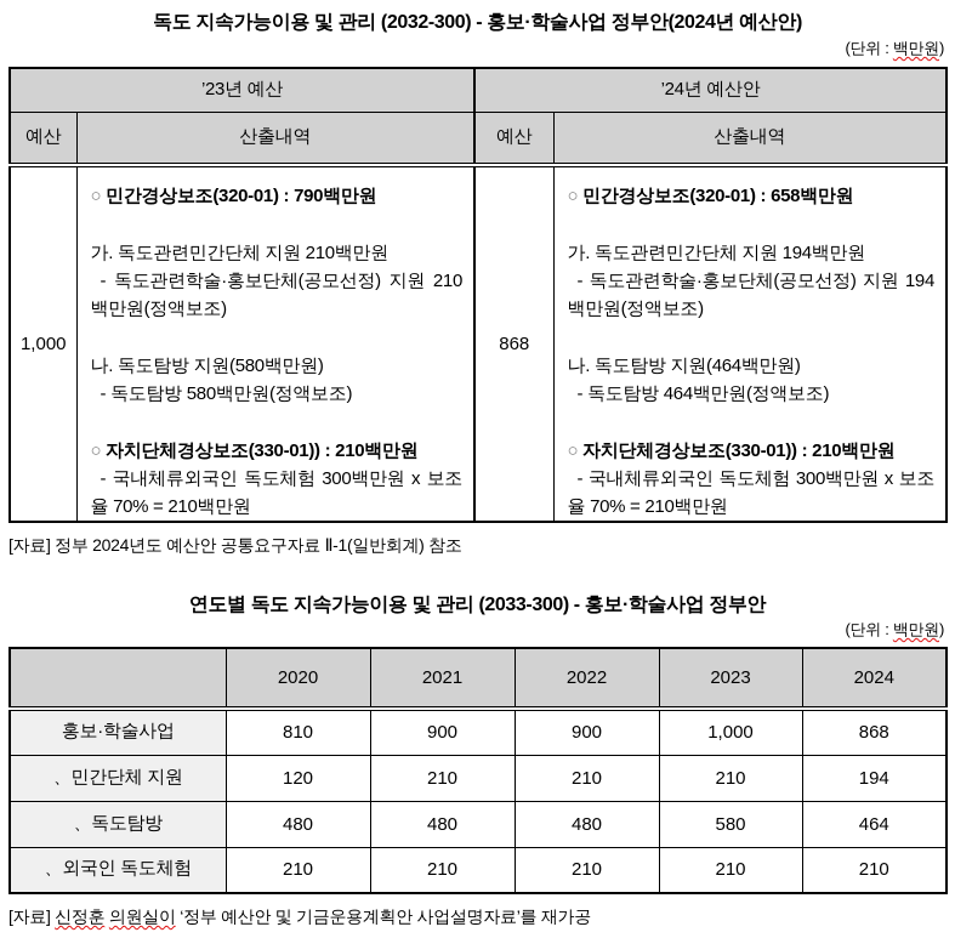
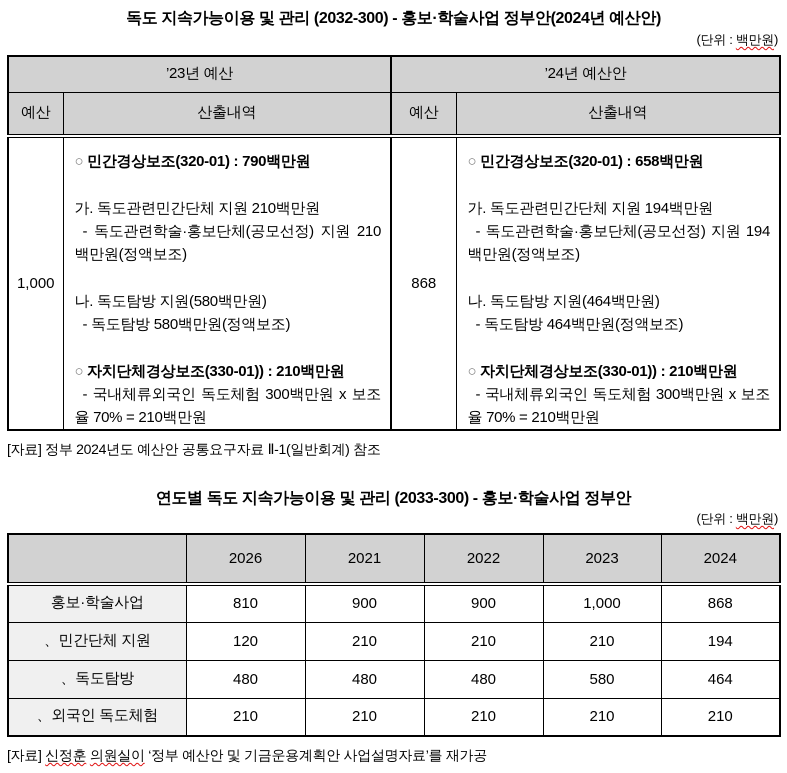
  독도 지속가능이용 및 관리 (2032-300) - 홍보·학술사업 정부안(2024년 예산안)
  (단위 : 백만원)
  ’23년 예산	’24년 예산안
  예산	산출내역	예산	산출내역
  1,000	○ 민간경상보조(320-01) : 790백만원 가. 독도관련민간단체 지원 210백만원 - 독도관련학술·홍보단체(공모선정) 지원 210백만원(정액보조) 나. 독도탐방 지원(580백만원) - 독도탐방 580백만원(정액보조) ○ 자치단체경상보조(330-01)) : 210백만원 - 국내체류외국인 독도체험 300백만원 x 보조율 70% = 210백만원	868	○ 민간경상보조(320-01) : 658백만원 가. 독도관련민간단체 지원 194백만원 - 독도관련학술·홍보단체(공모선정) 지원 194백만원(정액보조) 나. 독도탐방 지원(464백만원) - 독도탐방 464백만원(정액보조) ○ 자치단체경상보조(330-01)) : 210백만원 - 국내체류외국인 독도체험 300백만원 x 보조율 70% = 210백만원
  [자료] 정부 2024년도 예산안 공통요구자료 Ⅱ-1(일반회계) 참조
  연도별 독도 지속가능이용 및 관리 (2033-300) - 홍보·학술사업 정부안
  (단위 : 백만원)
- 	2020	2021	2022	2023	2024
+ 	2026	2021	2022	2023	2024
  홍보·학술사업	810	900	900	1,000	868
  、민간단체 지원	120	210	210	210	194
  、독도탐방	480	480	480	580	464
  、외국인 독도체험	210	210	210	210	210
  [자료] 신정훈 의원실이 ‘정부 예산안 및 기금운용계획안 사업설명자료’를 재가공
